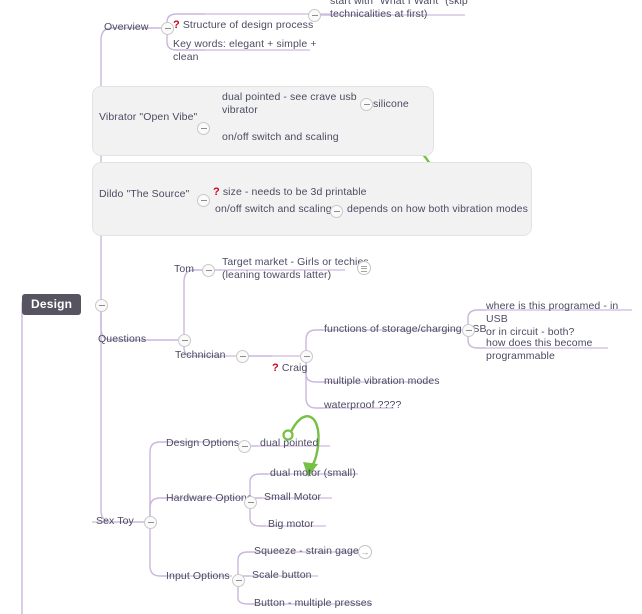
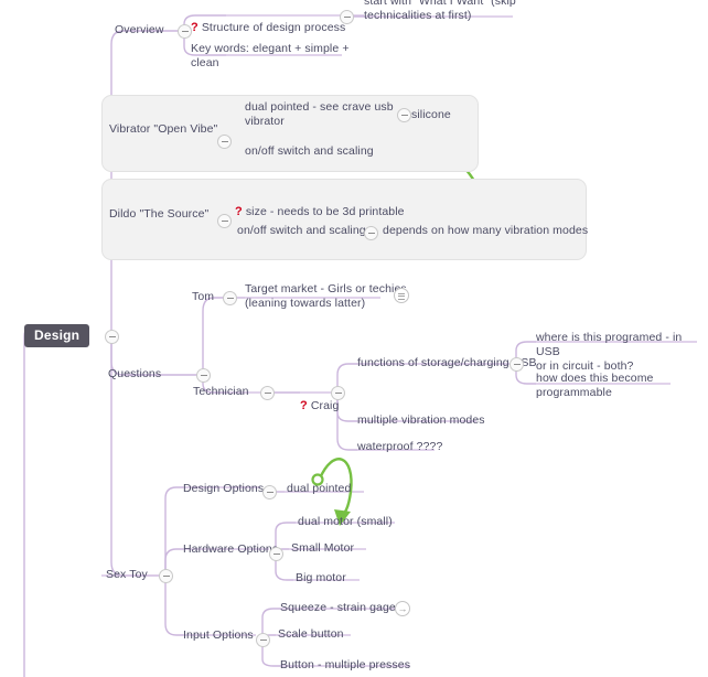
  Design
  Overview
  ? Structure of design process
  start with "What I Want" (skip
  technicalities at first)
  Key words: elegant + simple +
  clean
  Vibrator "Open Vibe"
  dual pointed - see crave usb
  vibrator
  silicone
  on/off switch and scaling
  Dildo "The Source"
  ? size - needs to be 3d printable
  on/off switch and scaling
- depends on how both vibration modes
+ depends on how many vibration modes
  Questions
  Tom
  Target market - Girls or techi
  (leaning towards latter)
  Technician
  ? Craig
  functions of storage/chargingSB
  where is this programed - in USB
  or in circuit - both?
  how does this become
  programmable
  multiple vibration modes
  waterproof ????
  Sex Toy
  Design Options
  dual pointed
  Hardware Option
  dual motor (small)
  Small Motor
  Big motor
  Input Options
  Squeeze - strain gage
  →
  Scale button
  Button - multiple presses
